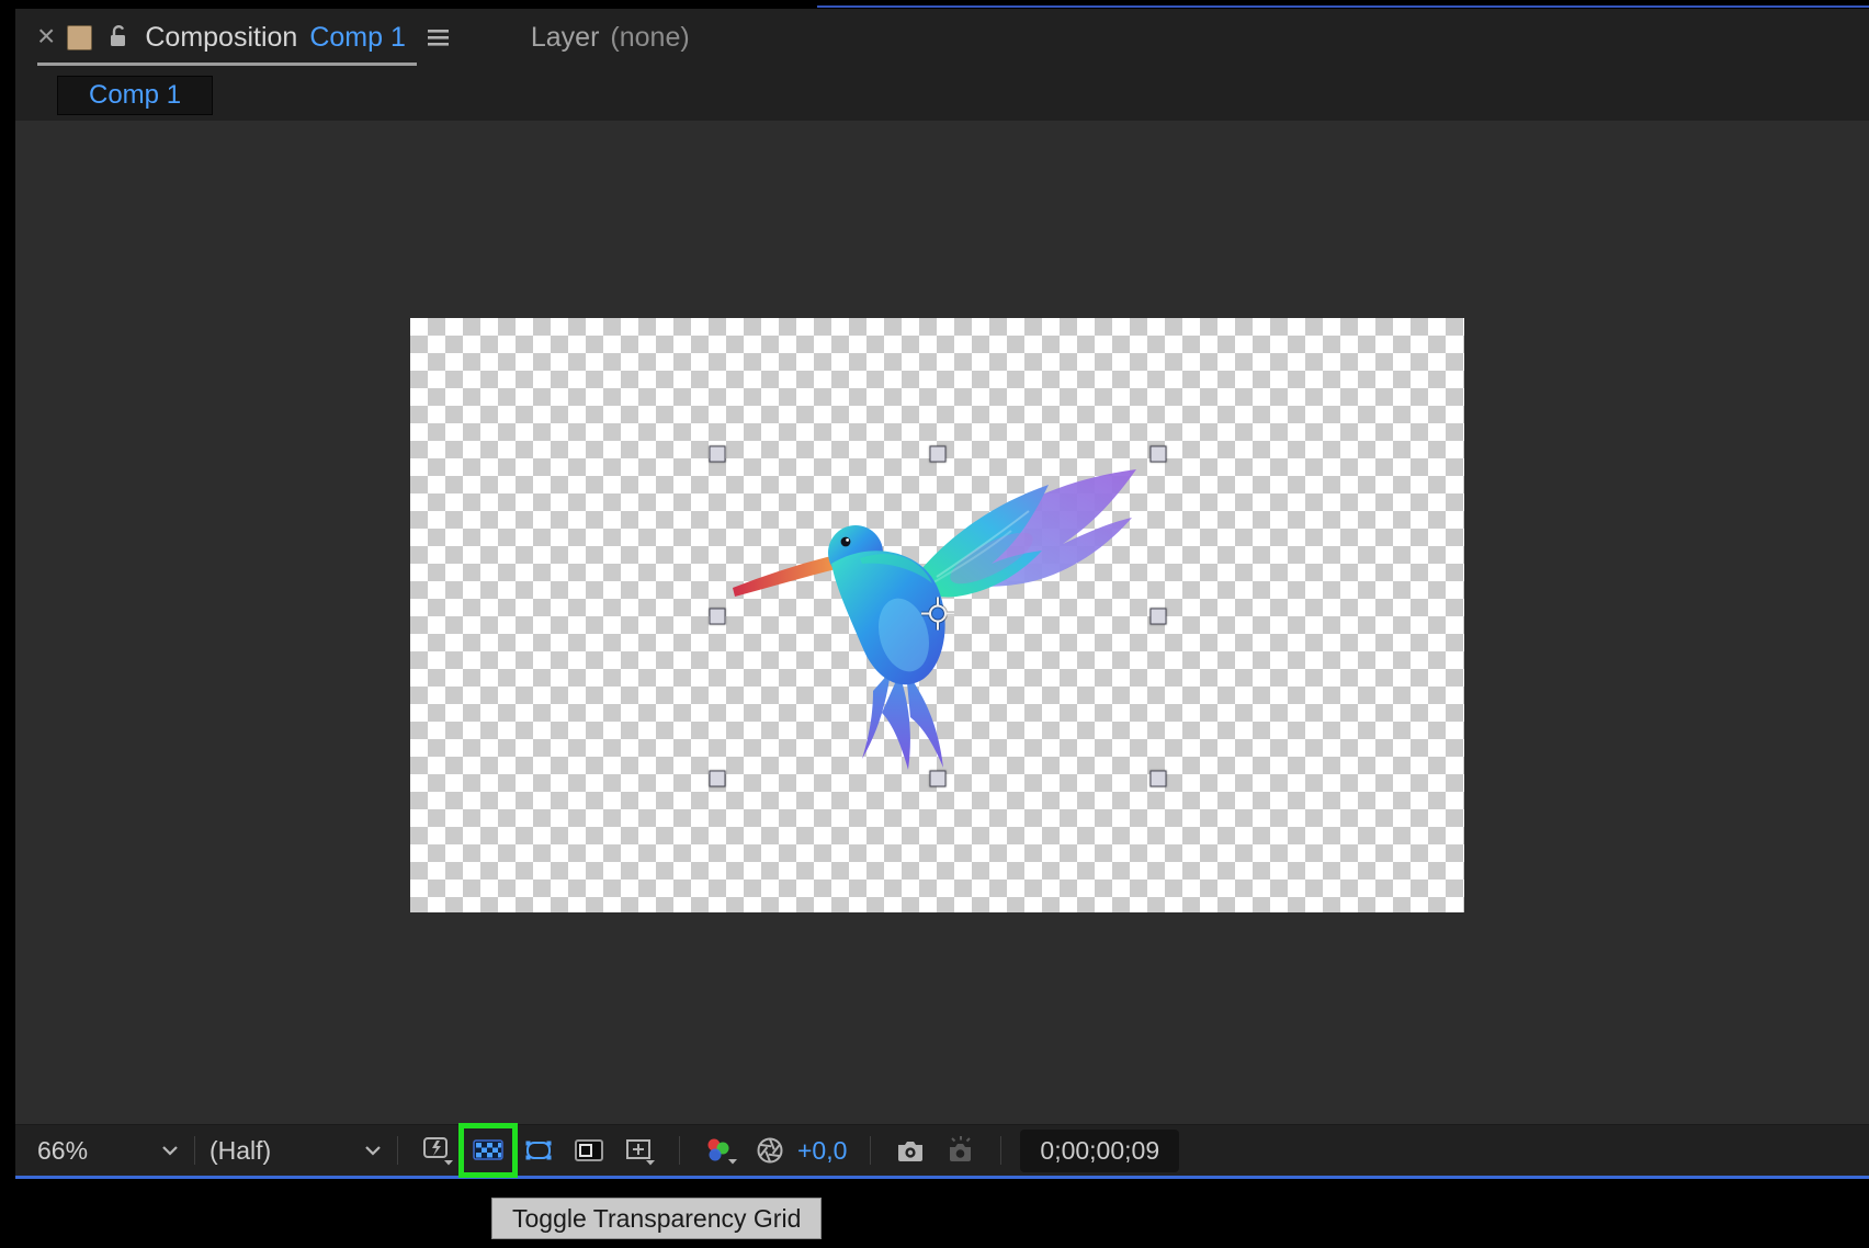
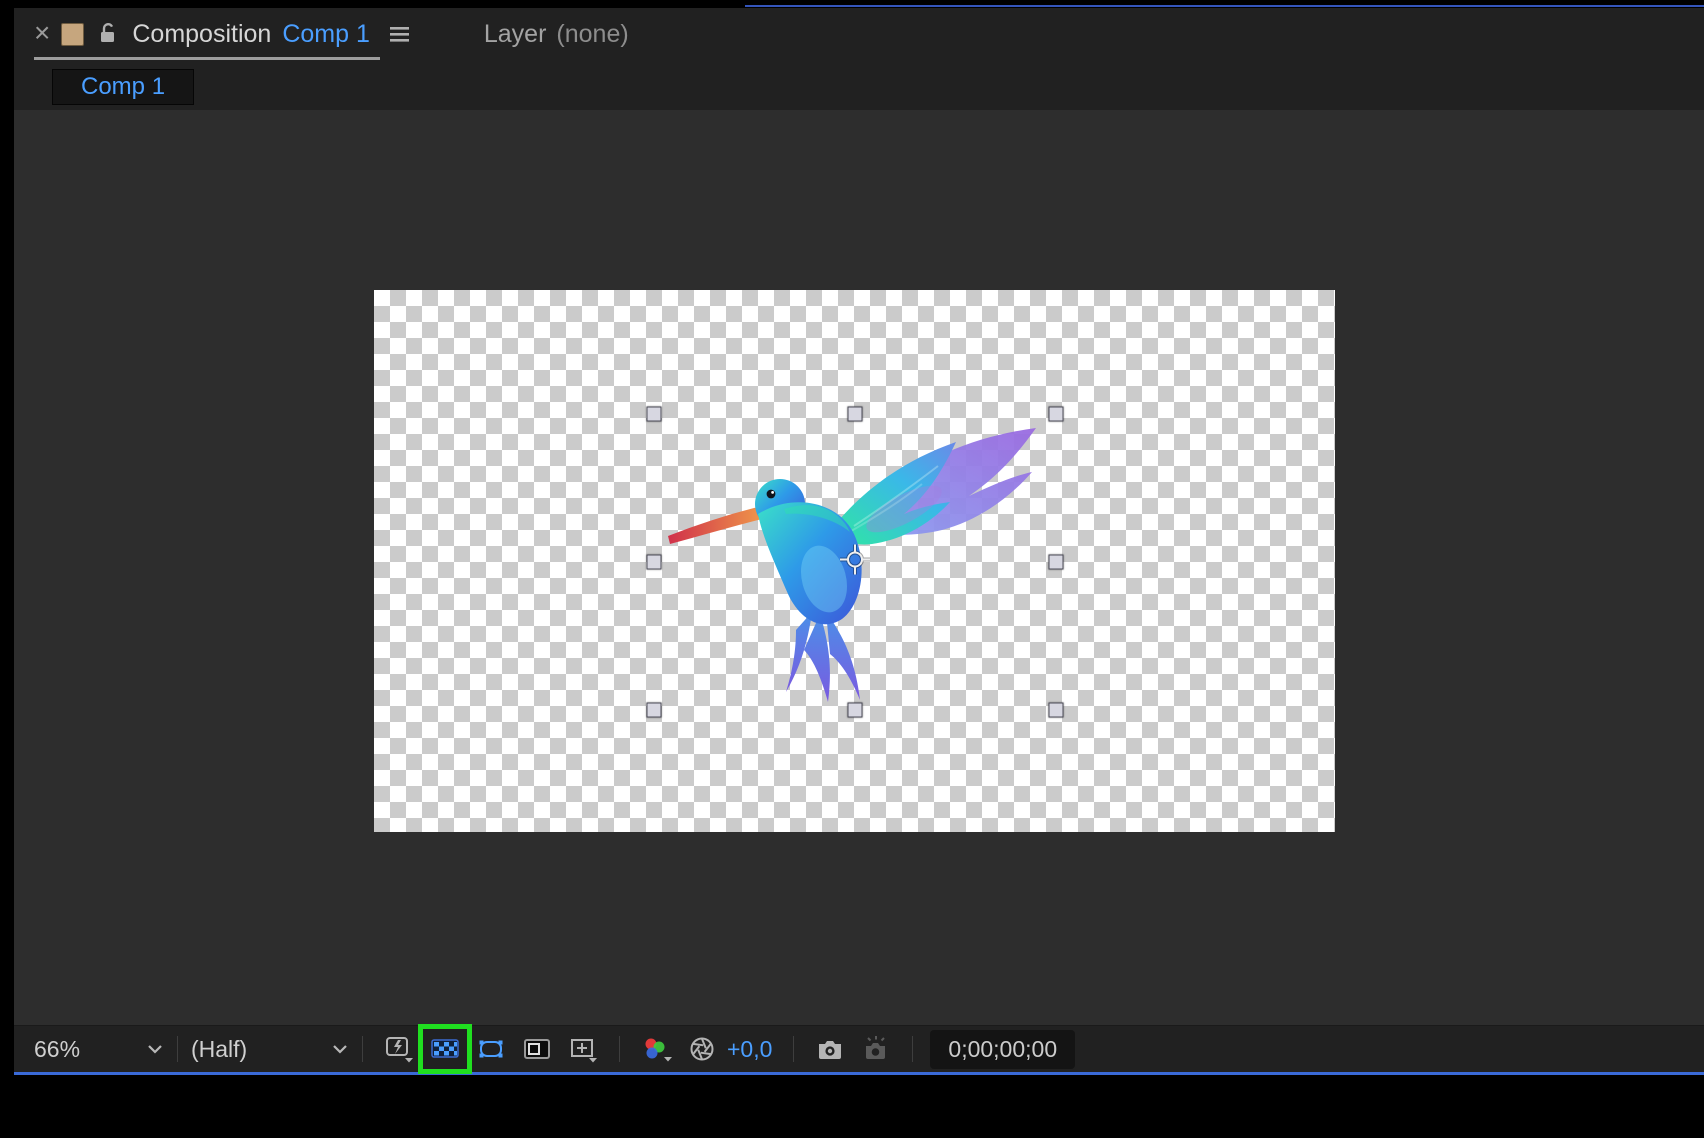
  ×
  Composition
  Comp 1
  Layer
  (none)
  Comp 1
  66%
  (Half)
  +0,0
- 0;00;00;09
+ 0;00;00;00
- Toggle Transparency Grid
